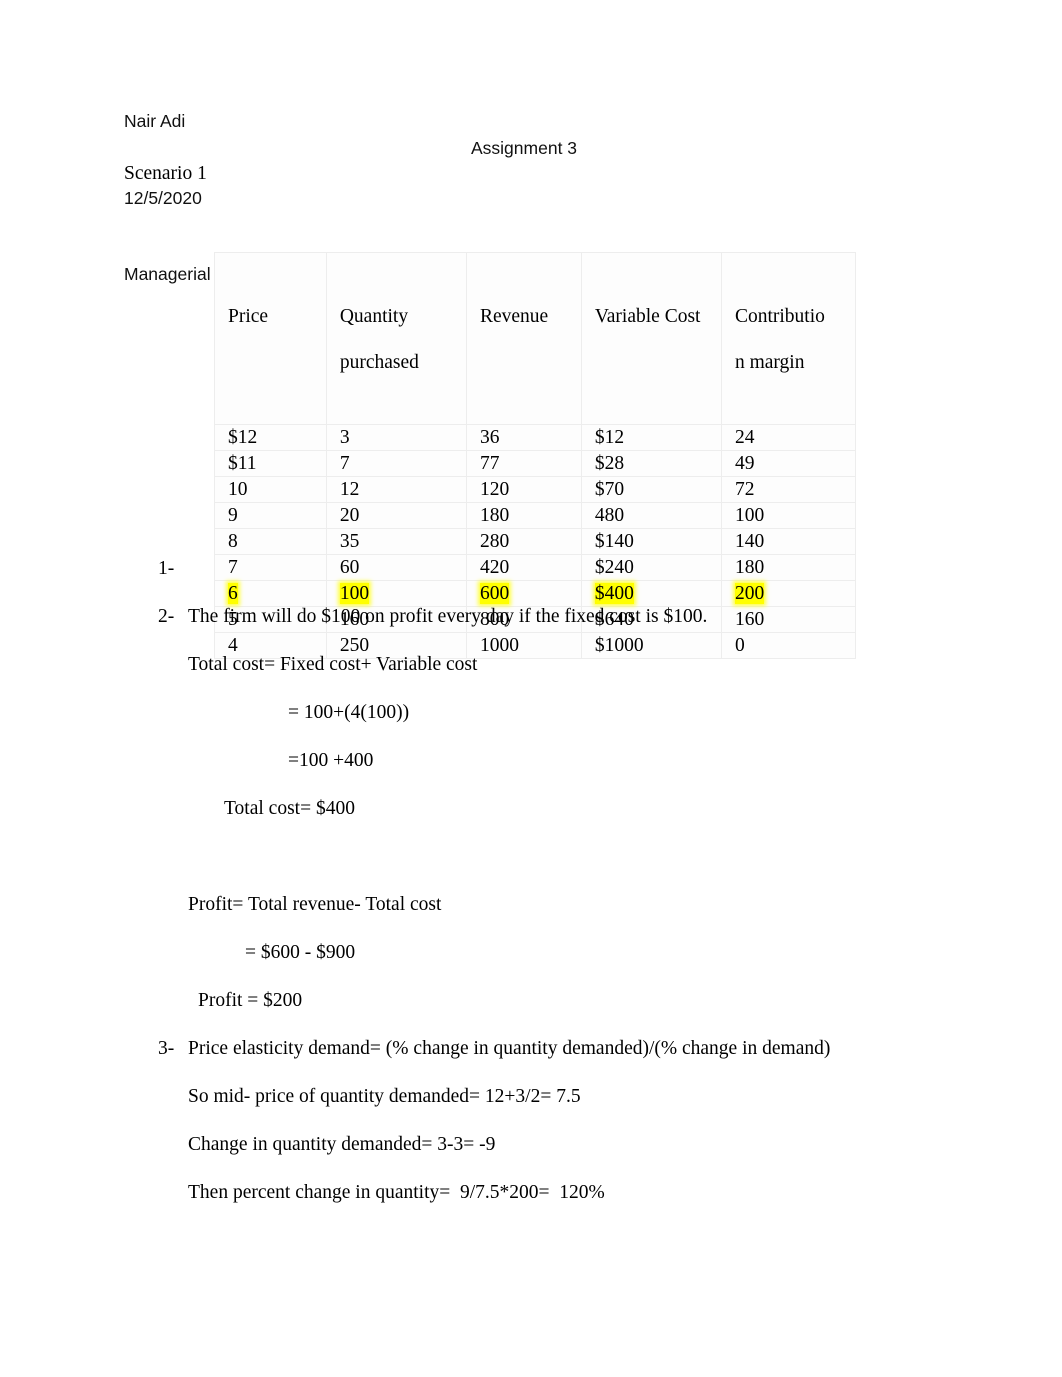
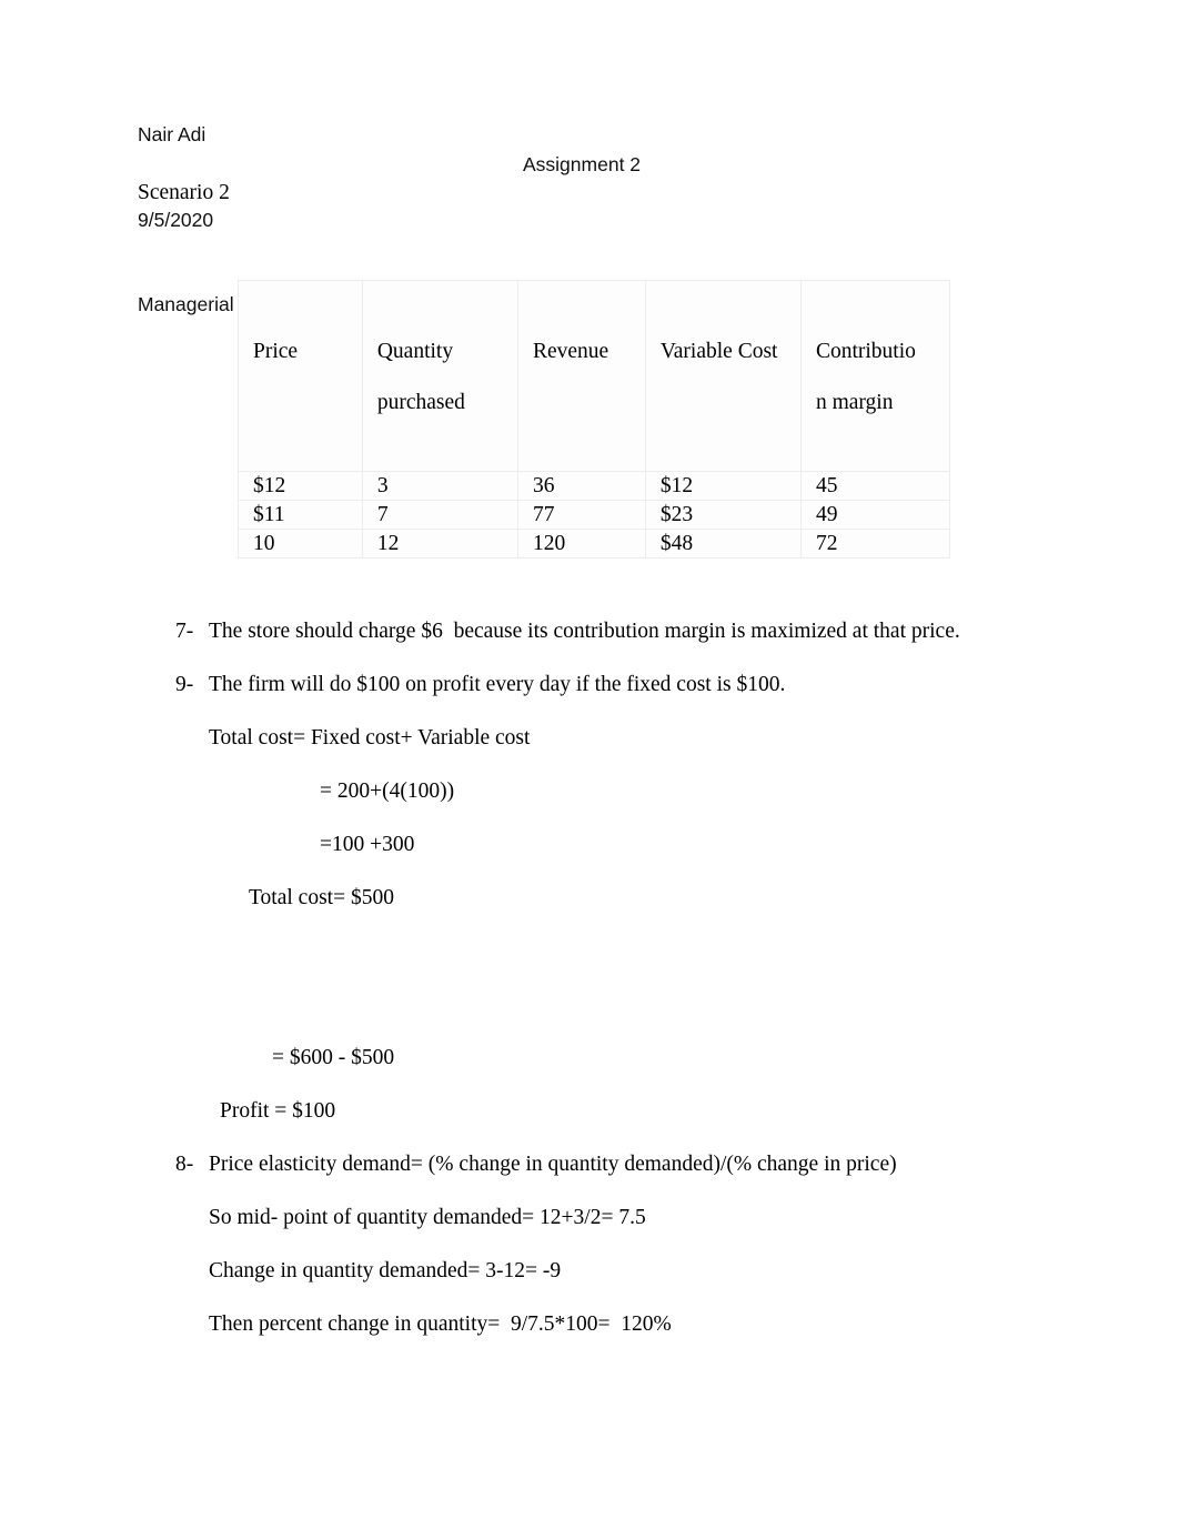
  Nair Adi
- 12/5/2020
+ 9/5/2020
- Assignment 3
+ Assignment 2
- Scenario 1
+ Scenario 2
  Price	Quantity purchased	Revenue	Variable Cost	Contributio n margin
- $12	3	36	$12	24
+ $12	3	36	$12	45
- $11	7	77	$28	49
+ $11	7	77	$23	49
- 10	12	120	$70	72
+ 10	12	120	$48	72
- 9	20	180	480	100
- 8	35	280	$140	140
- 7	60	420	$240	180
- 6	100	600	$400	200
- 5	160	800	$640	160
- 4	250	1000	$1000	0
- 1-
+ 7-
+ The store should charge $6 because its contribution margin is maximized at that price.
- 2-
+ 9-
  The firm will do $100 on profit every day if the fixed cost is $100.
  Total cost= Fixed cost+ Variable cost
- = 100+(4(100))
+ = 200+(4(100))
- =100 +400
+ =100 +300
- Total cost= $400
+ Total cost= $500
- Profit= Total revenue- Total cost
- = $600 - $900
+ = $600 - $500
- Profit = $200
+ Profit = $100
- 3-
+ 8-
- Price elasticity demand= (% change in quantity demanded)/(% change in demand)
+ Price elasticity demand= (% change in quantity demanded)/(% change in price)
- So mid- price of quantity demanded= 12+3/2= 7.5
+ So mid- point of quantity demanded= 12+3/2= 7.5
- Change in quantity demanded= 3-3= -9
+ Change in quantity demanded= 3-12= -9
- Then percent change in quantity= 9/7.5*200= 120%
+ Then percent change in quantity= 9/7.5*100= 120%
